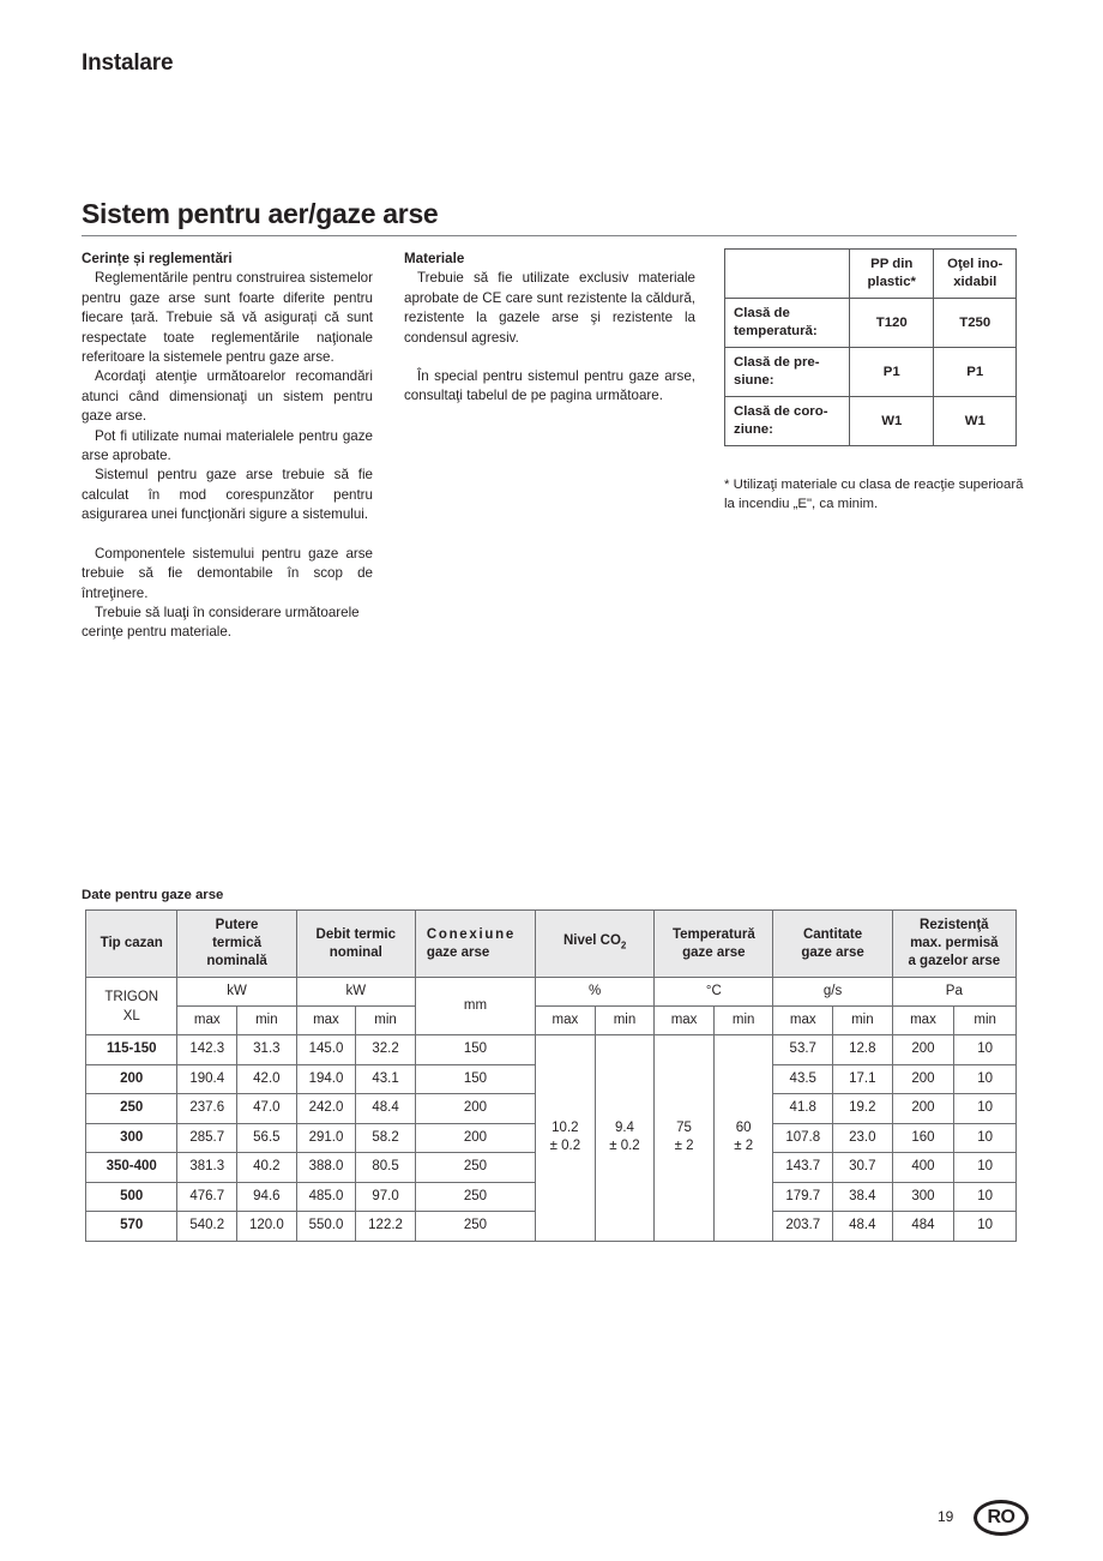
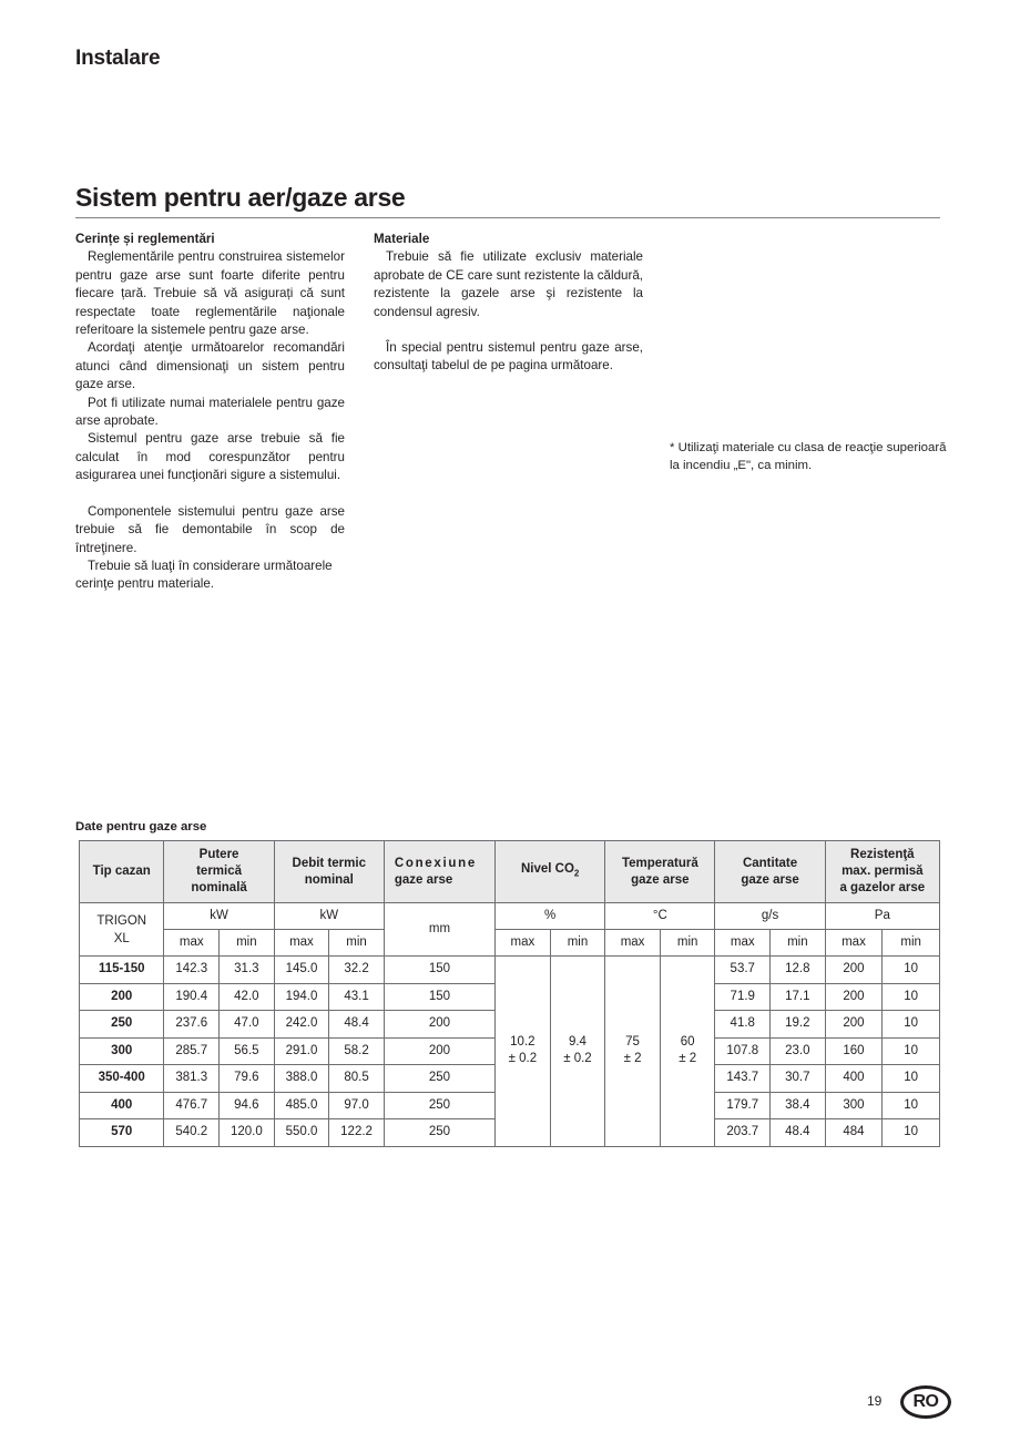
  Instalare
  Sistem pentru aer/gaze arse
  Cerințe și reglementări
  Reglementările pentru construirea sistemelor pentru gaze arse sunt foarte diferite pentru fiecare țară. Trebuie să vă asigurați că sunt res­pectate toate reglementările naţio­nale referitoare la sistemele pentru gaze arse.
  Acordaţi atenţie următoarelor reco­mandări atunci când dimensionaţi un sistem pentru gaze arse.
  Pot fi utilizate numai materialele pentru gaze arse aprobate.
  Sistemul pentru gaze arse trebuie să fie calculat în mod corespunzător pentru asigurarea unei funcţionări sigure a sistemului.
  Componentele sistemului pentru gaze arse trebuie să fie demontabile în scop de întreţinere.
  Trebuie să luaţi în considerare urmă­toarele cerinţe pentru materiale.
  Materiale
  Trebuie să fie utilizate exclusiv ma­teriale aprobate de CE care sunt rezistente la căldură, rezistente la gazele arse şi rezistente la conden­sul agresiv.
  În special pentru sistemul pentru gaze arse, consultaţi tabelul de pe pagina următoare.
- 	PP din plastic*	Oţel ino- xidabil
- Clasă de temperatură:	T120	T250
- Clasă de pre- siune:	P1	P1
- Clasă de coro- ziune:	W1	W1
  * Utilizaţi materiale cu clasa de reacţie superioară la incendiu „E", ca minim.
  Date pentru gaze arse
  Tip cazan	Putere termică nominală	Debit termic nominal	Conexiune gaze arse	Nivel CO2	Temperatură gaze arse	Cantitate gaze arse	Rezistenţă max. permisă a gazelor arse
  TRIGON XL	kW	kW	mm	%	°C	g/s	Pa
  max	min	max	min	max	min	max	min	max	min	max	min
  115-150	142.3	31.3	145.0	32.2	150	10.2 ± 0.2	9.4 ± 0.2	75 ± 2	60 ± 2	53.7	12.8	200	10
- 200	190.4	42.0	194.0	43.1	150	43.5	17.1	200	10
+ 200	190.4	42.0	194.0	43.1	150	71.9	17.1	200	10
  250	237.6	47.0	242.0	48.4	200	41.8	19.2	200	10
  300	285.7	56.5	291.0	58.2	200	107.8	23.0	160	10
- 350-400	381.3	40.2	388.0	80.5	250	143.7	30.7	400	10
+ 350-400	381.3	79.6	388.0	80.5	250	143.7	30.7	400	10
- 500	476.7	94.6	485.0	97.0	250	179.7	38.4	300	10
+ 400	476.7	94.6	485.0	97.0	250	179.7	38.4	300	10
  570	540.2	120.0	550.0	122.2	250	203.7	48.4	484	10
  19
  RO
